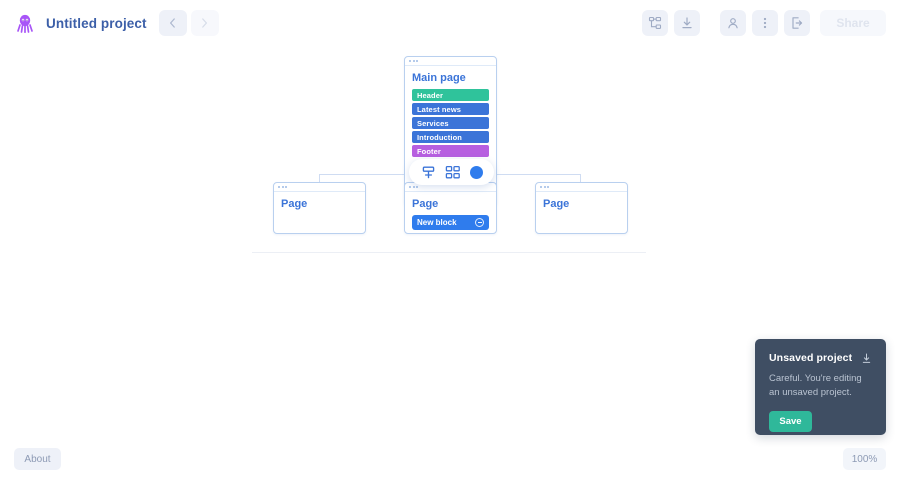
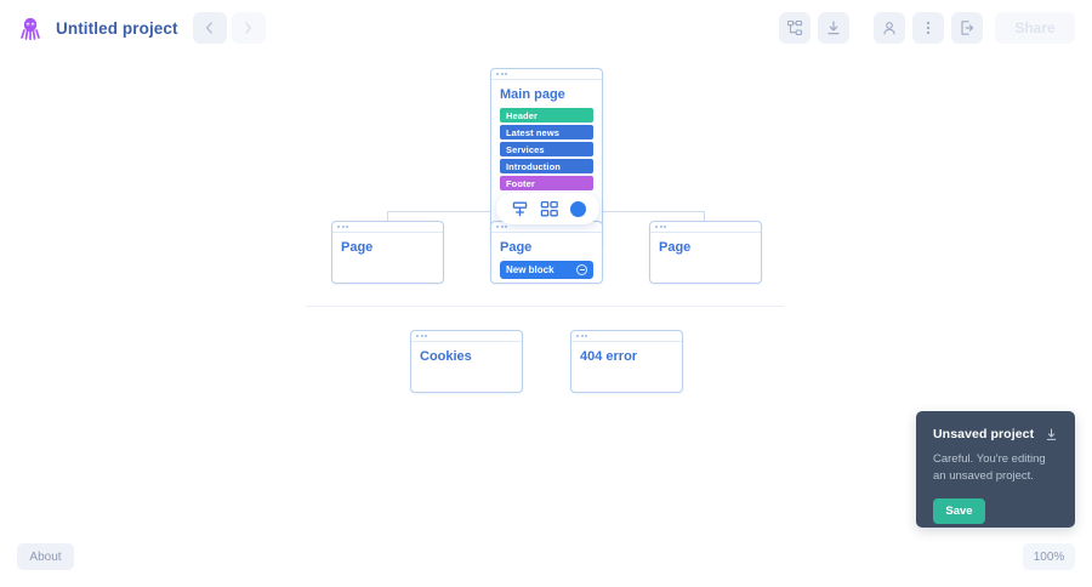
  Untitled project
  Main page
  Header
  Latest news
  Services
  Introduction
  Footer
  Page
  Page
  New block
  Page
+ Cookies
+ 404 error
  Unsaved project
  Careful. You're editing an unsaved project.
  Save
  About
  100%
